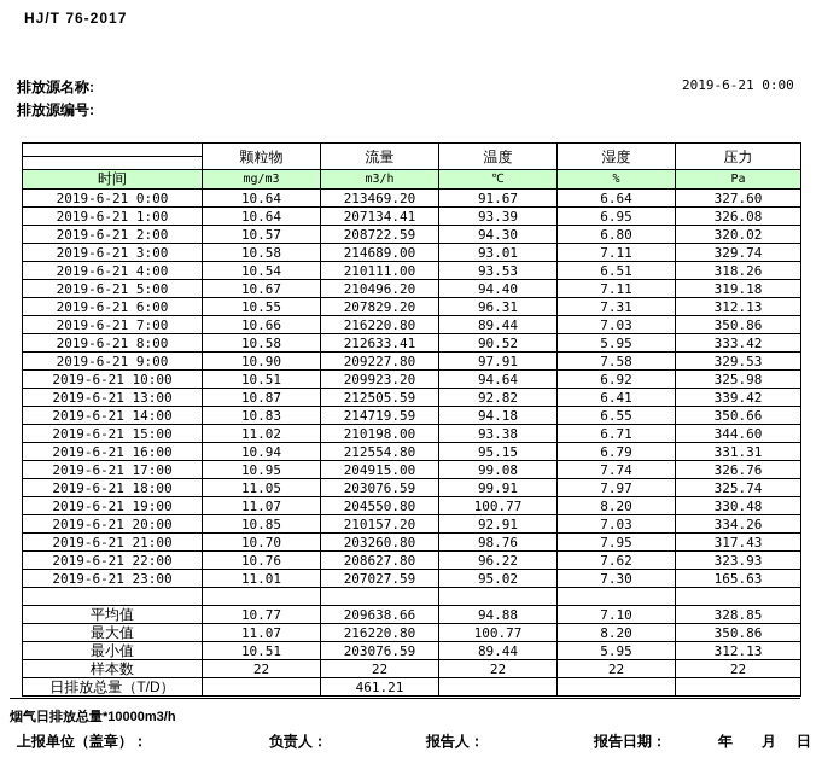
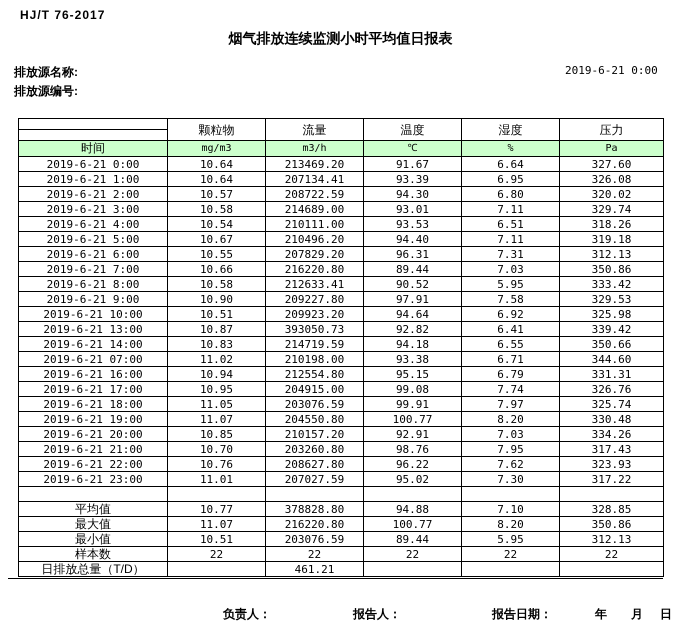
  HJ/T 76-2017
+ 烟气排放连续监测小时平均值日报表
  排放源名称:
  排放源编号:
  2019-6-21 0:00
  	颗粒物	流量	温度	湿度	压力
  时间	mg/m3	m3/h	℃	%	Pa
  2019-6-21 0:00	10.64	213469.20	91.67	6.64	327.60
  2019-6-21 1:00	10.64	207134.41	93.39	6.95	326.08
  2019-6-21 2:00	10.57	208722.59	94.30	6.80	320.02
  2019-6-21 3:00	10.58	214689.00	93.01	7.11	329.74
  2019-6-21 4:00	10.54	210111.00	93.53	6.51	318.26
  2019-6-21 5:00	10.67	210496.20	94.40	7.11	319.18
  2019-6-21 6:00	10.55	207829.20	96.31	7.31	312.13
  2019-6-21 7:00	10.66	216220.80	89.44	7.03	350.86
  2019-6-21 8:00	10.58	212633.41	90.52	5.95	333.42
  2019-6-21 9:00	10.90	209227.80	97.91	7.58	329.53
  2019-6-21 10:00	10.51	209923.20	94.64	6.92	325.98
- 2019-6-21 13:00	10.87	212505.59	92.82	6.41	339.42
+ 2019-6-21 13:00	10.87	393050.73	92.82	6.41	339.42
  2019-6-21 14:00	10.83	214719.59	94.18	6.55	350.66
- 2019-6-21 15:00	11.02	210198.00	93.38	6.71	344.60
+ 2019-6-21 07:00	11.02	210198.00	93.38	6.71	344.60
  2019-6-21 16:00	10.94	212554.80	95.15	6.79	331.31
  2019-6-21 17:00	10.95	204915.00	99.08	7.74	326.76
  2019-6-21 18:00	11.05	203076.59	99.91	7.97	325.74
  2019-6-21 19:00	11.07	204550.80	100.77	8.20	330.48
  2019-6-21 20:00	10.85	210157.20	92.91	7.03	334.26
  2019-6-21 21:00	10.70	203260.80	98.76	7.95	317.43
  2019-6-21 22:00	10.76	208627.80	96.22	7.62	323.93
- 2019-6-21 23:00	11.01	207027.59	95.02	7.30	165.63
+ 2019-6-21 23:00	11.01	207027.59	95.02	7.30	317.22
- 平均值	10.77	209638.66	94.88	7.10	328.85
+ 平均值	10.77	378828.80	94.88	7.10	328.85
  最大值	11.07	216220.80	100.77	8.20	350.86
  最小值	10.51	203076.59	89.44	5.95	312.13
  样本数	22	22	22	22	22
  日排放总量（T/D）		461.21
- 烟气日排放总量*10000m3/h
- 上报单位（盖章）：
  负责人：
  报告人：
  报告日期：
  年
  月
  日
